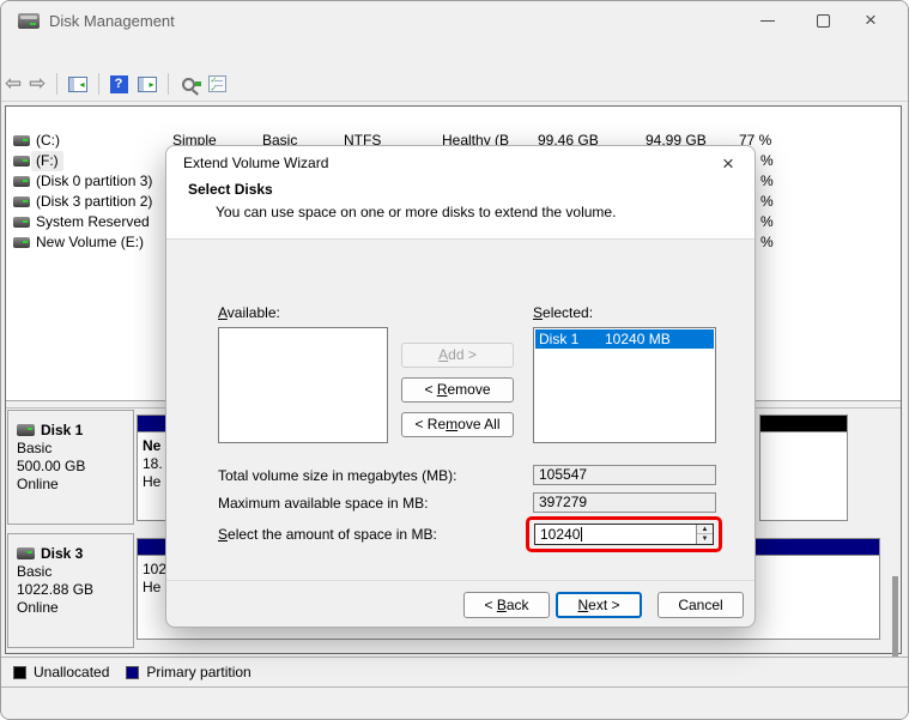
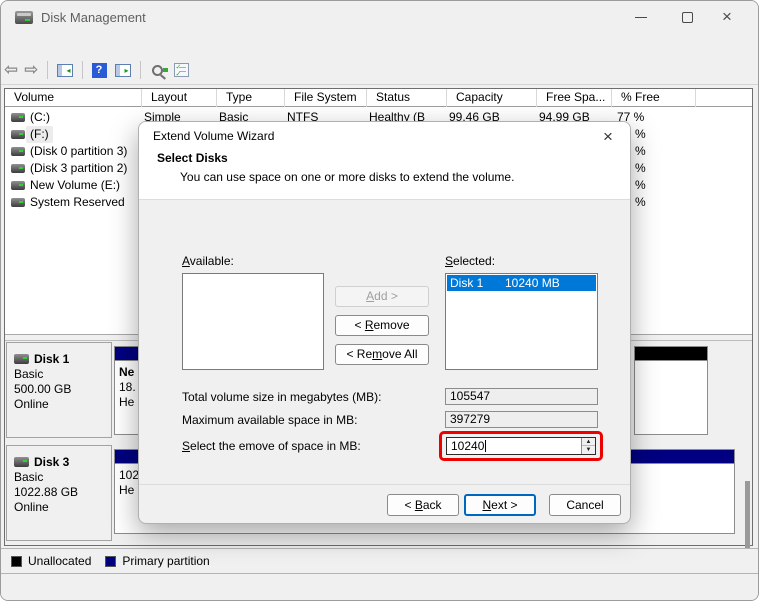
  Disk Management
  ×
  ⇦
  ⇨
  ◂
  ?
  ▸
+ Volume
+ Layout
+ Type
+ File System
+ Status
+ Capacity
+ Free Spa...
+ % Free
  (C:)
  Simple
  Basic
  NTFS
  Healthy (B
  99.46 GB
  94.99 GB
  77 %
  (F:)
  %
  (Disk 0 partition 3)
  %
  (Disk 3 partition 2)
  %
- System Reserved
+ New Volume (E:)
  %
- New Volume (E:)
+ System Reserved
  %
  Disk 1
  Basic
  500.00 GB
  Online
  Ne
  18.
  He
  Disk 3
  Basic
  1022.88 GB
  Online
  102
  He
  Unallocated
  Primary partition
  Extend Volume Wizard
  ×
  Select Disks
  You can use space on one or more disks to extend the volume.
  Available:
  Add >
  < Remove
  < Remove All
  Selected:
  Disk 1
  10240 MB
  Total volume size in megabytes (MB):
  105547
  Maximum available space in MB:
  397279
- Select the amount of space in MB:
+ Select the emove of space in MB:
  10240
  < Back
  Next >
  Cancel
